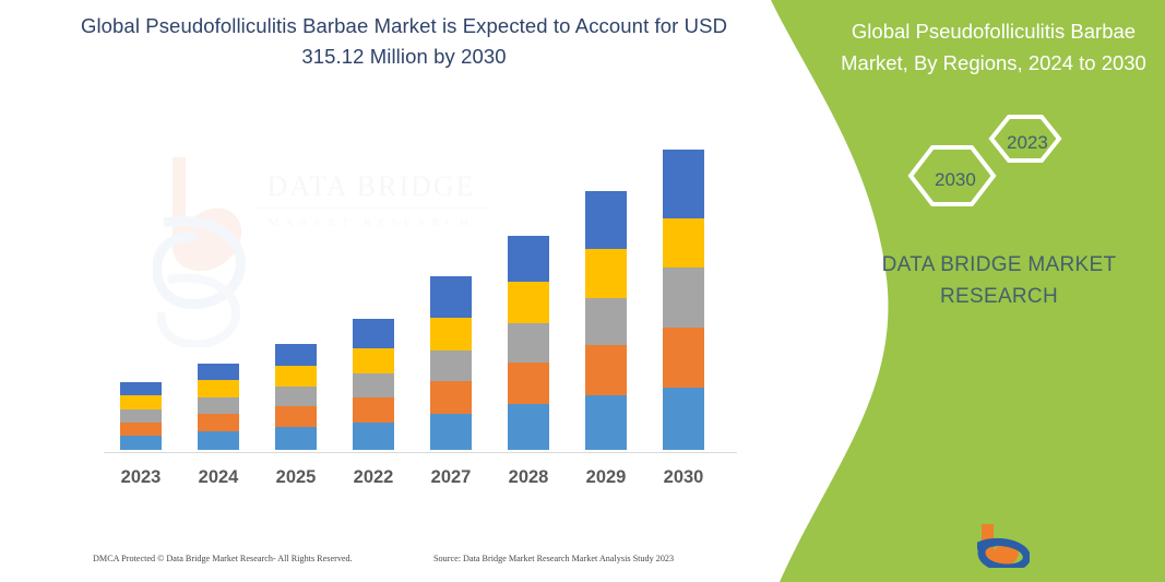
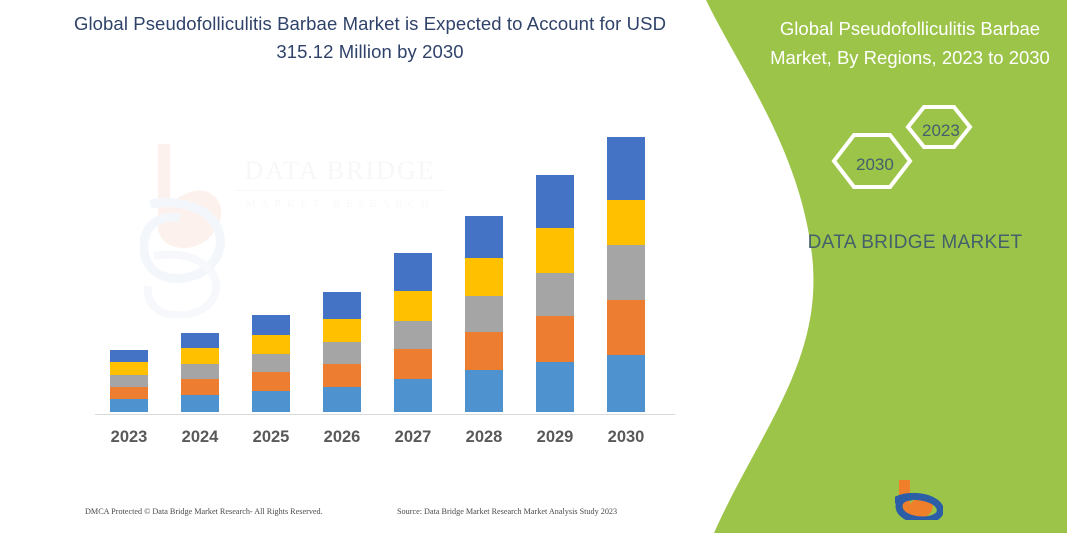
  Global Pseudofolliculitis Barbae Market is Expected to Account for USD 315.12 Million by 2030
  2023
  2024
  2025
- 2022
+ 2026
  2027
  2028
  2029
  2030
  DMCA Protected © Data Bridge Market Research- All Rights Reserved.
  Source: Data Bridge Market Research Market Analysis Study 2023
- Global Pseudofolliculitis Barbae Market, By Regions, 2024 to 2030
+ Global Pseudofolliculitis Barbae Market, By Regions, 2023 to 2030
  2030
  2023
  DATA BRIDGE MARKET
- RESEARCH
